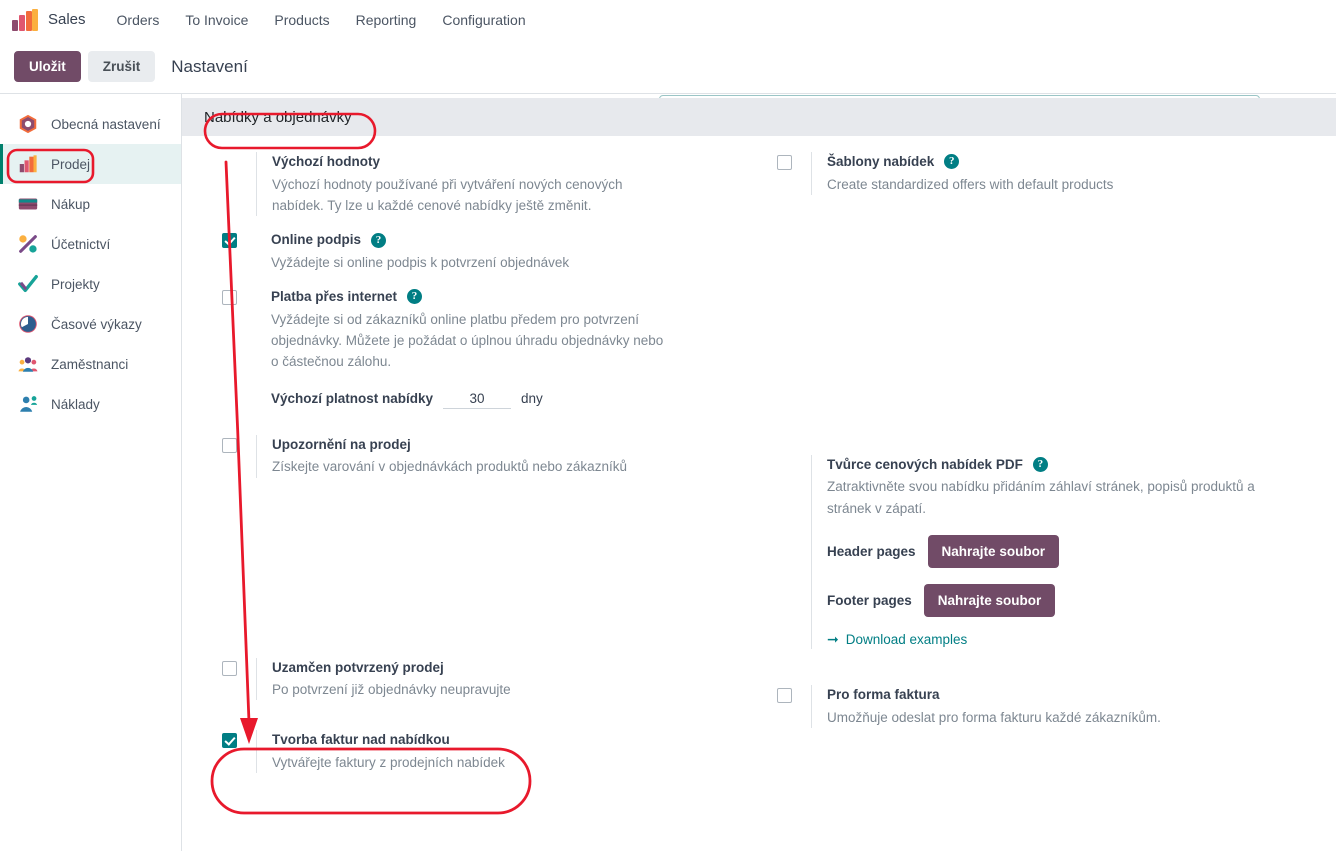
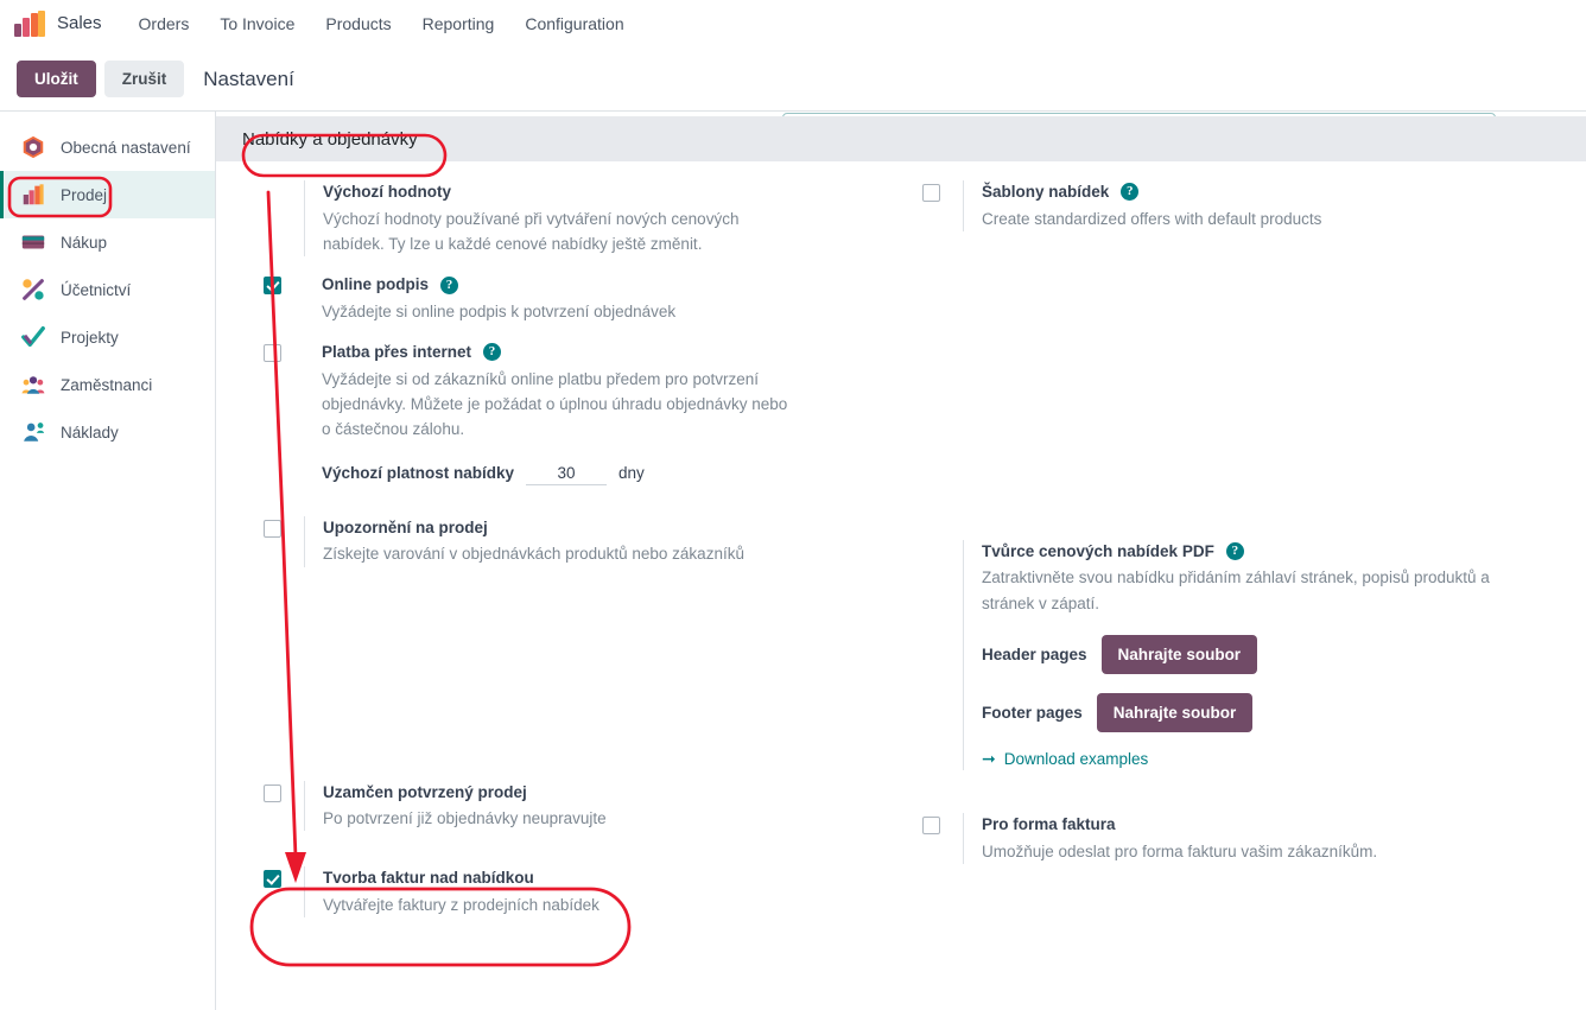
  Sales
  Orders
  To Invoice
  Products
  Reporting
  Configuration
  Uložit
  Zrušit
  Nastavení
  Obecná nastavení
  Prodej
  Nákup
  Účetnictví
  Projekty
- Časové výkazy
  Zaměstnanci
  Náklady
  Nabídky a objednávky
  Výchozí hodnoty
  Výchozí hodnoty používané při vytváření nových cenových nabídek. Ty lze u každé cenové nabídky ještě změnit.
  Online podpis
  ?
  Vyžádejte si online podpis k potvrzení objednávek
  Platba přes internet
  ?
  Vyžádejte si od zákazníků online platbu předem pro potvrzení objednávky. Můžete je požádat o úplnou úhradu objednávky nebo o částečnou zálohu.
  Výchozí platnost nabídky
  30
  dny
  Upozornění na prodej
  Získejte varování v objednávkách produktů nebo zákazníků
  Uzamčen potvrzený prodej
  Po potvrzení již objednávky neupravujte
  Tvorba faktur nad nabídkou
  Vytvářejte faktury z prodejních nabídek
  Šablony nabídek
  ?
  Create standardized offers with default products
  Tvůrce cenových nabídek PDF
  ?
  Zatraktivněte svou nabídku přidáním záhlaví stránek, popisů produktů a stránek v zápatí.
  Header pages
  Nahrajte soubor
  Footer pages
  Nahrajte soubor
  ➞
  Download examples
  Pro forma faktura
- Umožňuje odeslat pro forma fakturu každé zákazníkům.
+ Umožňuje odeslat pro forma fakturu vašim zákazníkům.
